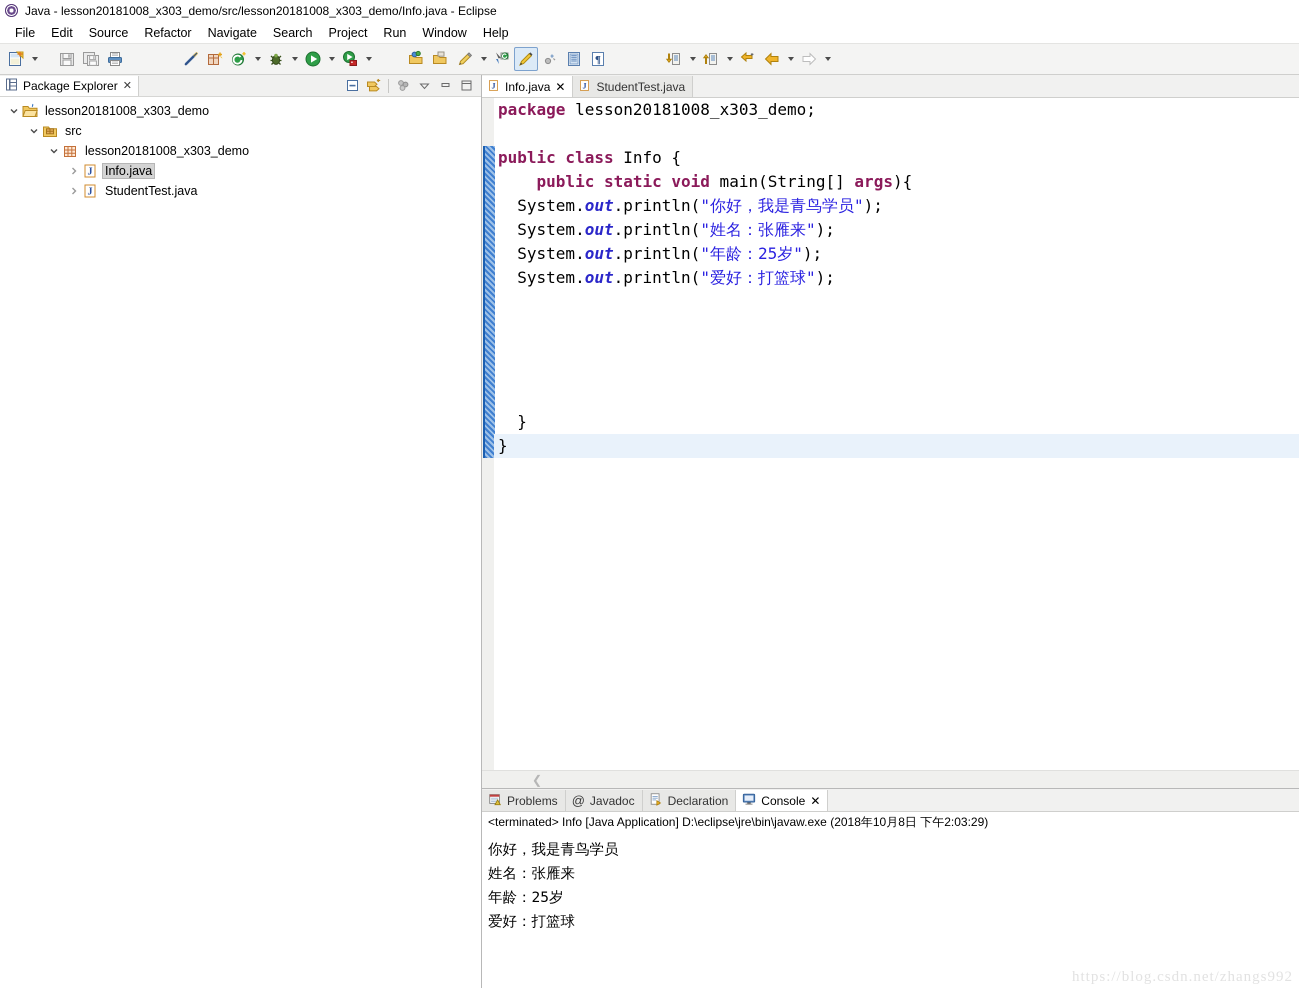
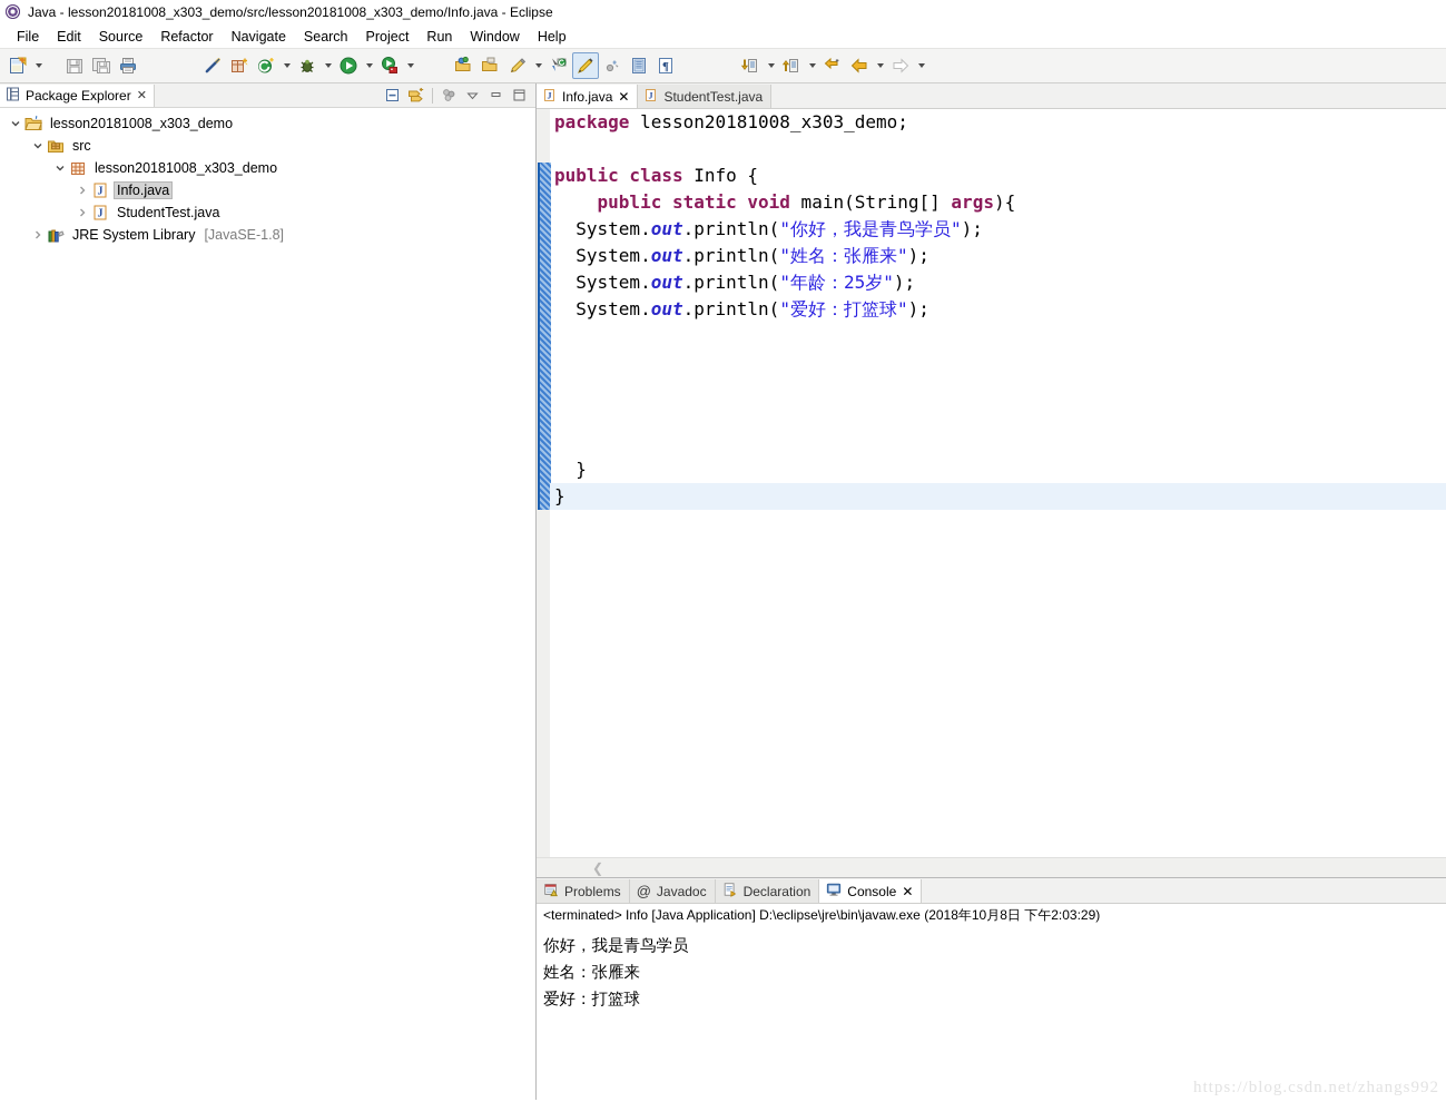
  Java - lesson20181008_x303_demo/src/lesson20181008_x303_demo/Info.java - Eclipse
  File
  Edit
  Source
  Refactor
  Navigate
  Search
  Project
  Run
  Window
  Help
  ¶
  Package Explorer
  ✕
  lesson20181008_x303_demo
  src
  lesson20181008_x303_demo
  J
  Info.java
  J
  StudentTest.java
+ JRE System Library
+ [JavaSE-1.8]
  J
  Info.java
  ✕
  J
  StudentTest.java
  package lesson20181008_x303_demo;
  public class Info {
  public static void main(String[] args){
  System.out.println("你好，我是青鸟学员");
  System.out.println("姓名：张雁来");
  System.out.println("年龄：25岁");
  System.out.println("爱好：打篮球");
  }
  }
  ❮
  Problems
  @
  Javadoc
  Declaration
  Console
  ✕
  <terminated> Info [Java Application] D:\eclipse\jre\bin\javaw.exe (2018年10月8日 下午2:03:29)
  你好，我是青鸟学员
  姓名：张雁来
- 年龄：25岁
  爱好：打篮球
  https://blog.csdn.net/zhangs992
